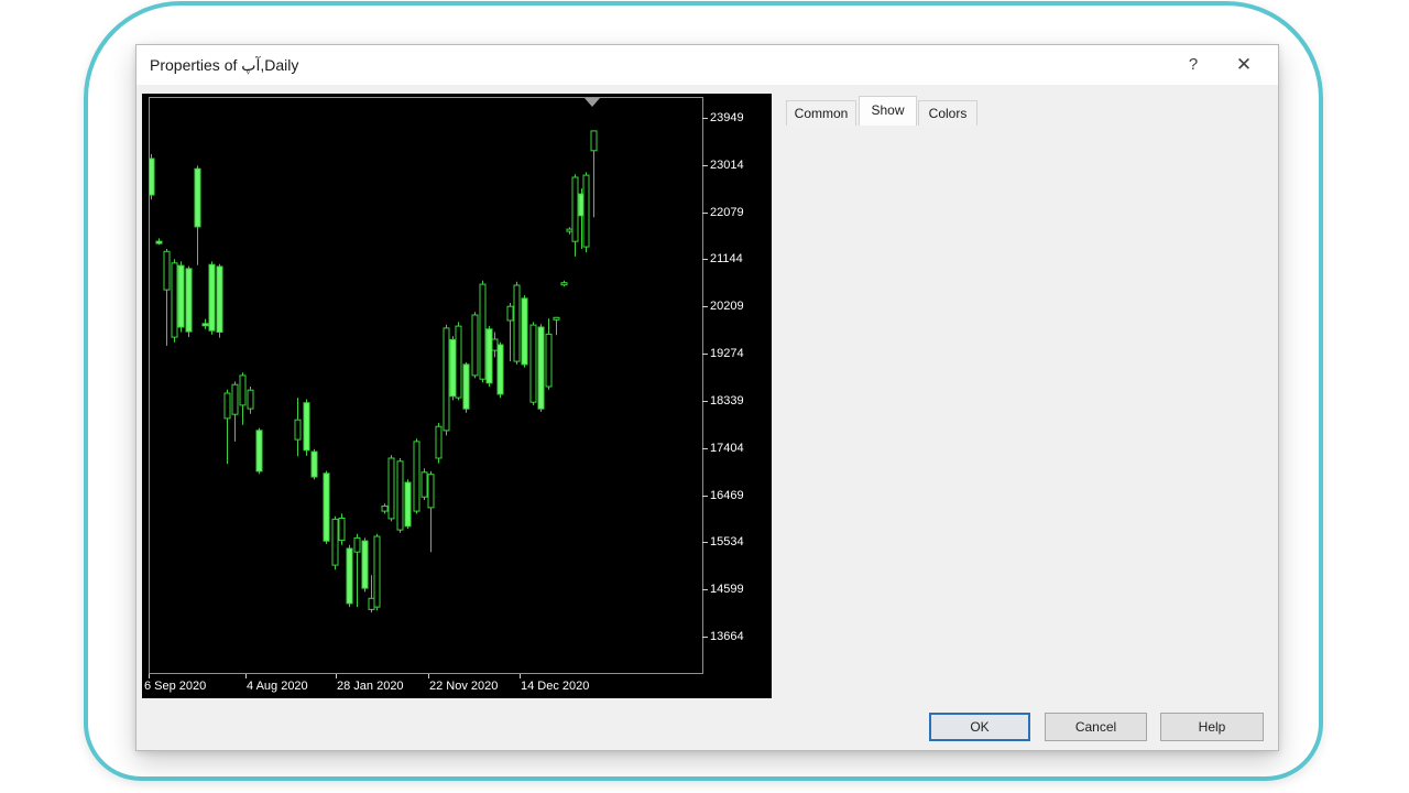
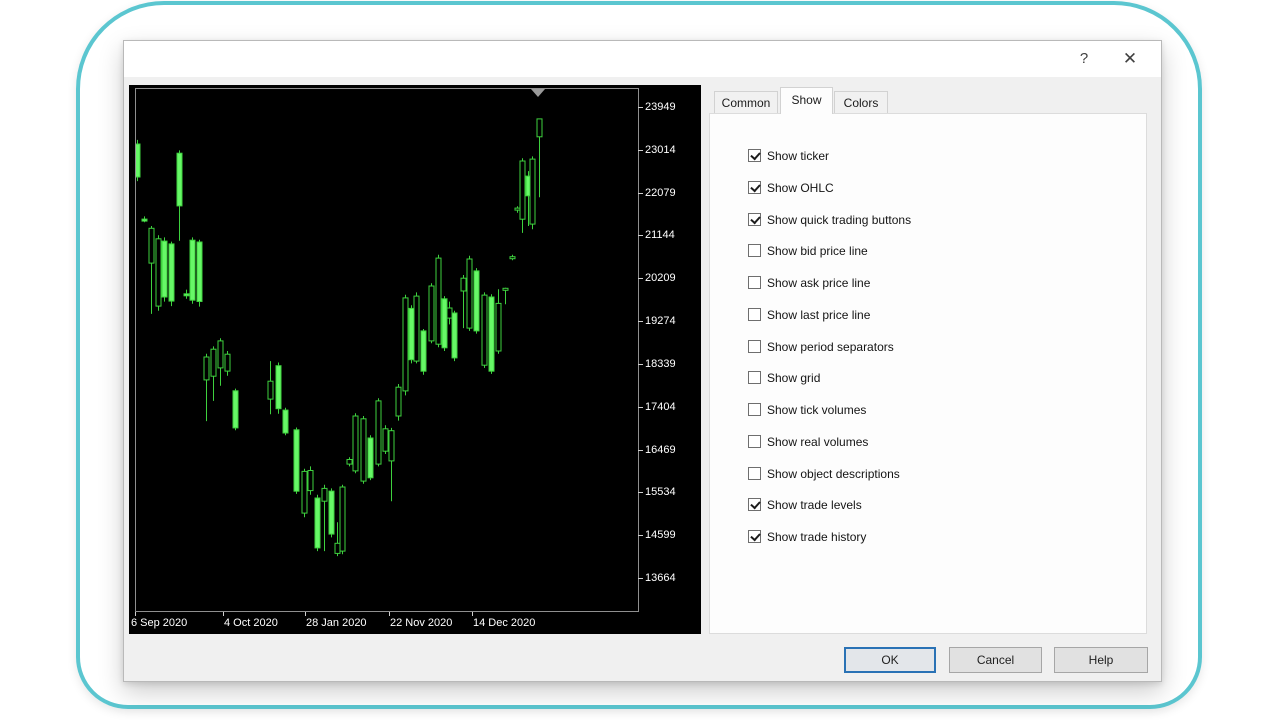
- Properties of آپ,Daily
  ?
  ✕
  23949
  23014
  22079
  21144
  20209
  19274
  18339
  17404
  16469
  15534
  14599
  13664
  6 Sep 2020
- 4 Aug 2020
+ 4 Oct 2020
  28 Jan 2020
  22 Nov 2020
  14 Dec 2020
  Common
  Show
  Colors
+ Show ticker
+ Show OHLC
+ Show quick trading buttons
+ Show bid price line
+ Show ask price line
+ Show last price line
+ Show period separators
+ Show grid
+ Show tick volumes
+ Show real volumes
+ Show object descriptions
+ Show trade levels
+ Show trade history
  OK
  Cancel
  Help
